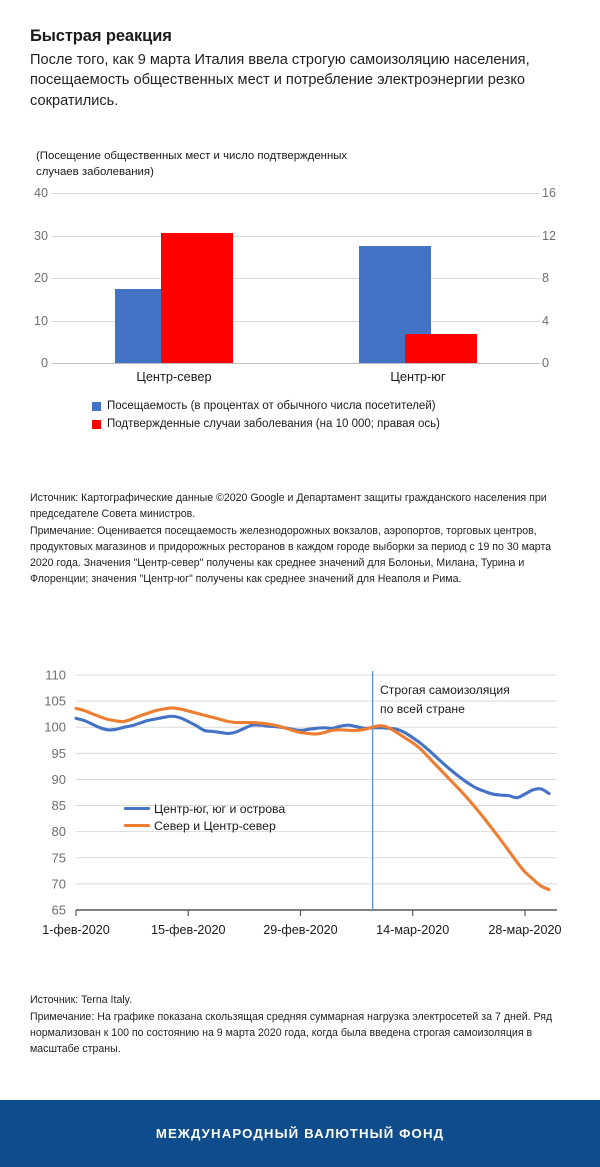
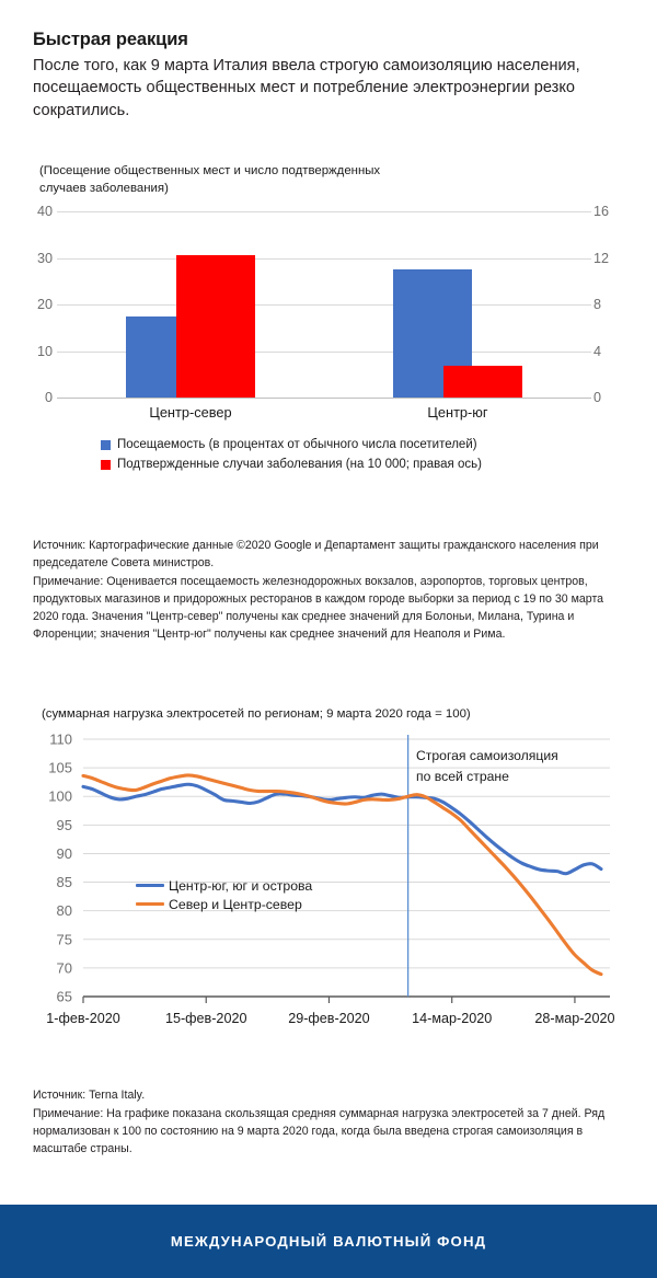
  Быстрая реакция
  После того, как 9 марта Италия ввела строгую самоизоляцию населения, посещаемость общественных мест и потребление электроэнергии резко сократились.
  (Посещение общественных мест и число подтвержденных случаев заболевания)
  0
  10
  20
  30
  40
  0
  4
  8
  12
  16
  Центр-север
  Центр-юг
  Посещаемость (в процентах от обычного числа посетителей)
  Подтвержденные случаи заболевания (на 10 000; правая ось)
  Источник: Картографические данные ©2020 Google и Департамент защиты гражданского населения при председателе Совета министров.
  Примечание: Оценивается посещаемость железнодорожных вокзалов, аэропортов, торговых центров, продуктовых магазинов и придорожных ресторанов в каждом городе выборки за период с 19 по 30 марта 2020 года. Значения "Центр-север" получены как среднее значений для Болоньи, Милана, Турина и Флоренции; значения "Центр-юг" получены как среднее значений для Неаполя и Рима.
+ (суммарная нагрузка электросетей по регионам; 9 марта 2020 года = 100)
  65
  70
  75
  80
  85
  90
  95
  100
  105
  110
  1-фев-2020
  15-фев-2020
  29-фев-2020
  14-мар-2020
  28-мар-2020
  Строгая самоизоляция по всей стране
  Центр-юг, юг и острова
  Север и Центр-север
  Источник: Terna Italy.
  Примечание: На графике показана скользящая средняя суммарная нагрузка электросетей за 7 дней. Ряд нормализован к 100 по состоянию на 9 марта 2020 года, когда была введена строгая самоизоляция в масштабе страны.
  МЕЖДУНАРОДНЫЙ ВАЛЮТНЫЙ ФОНД
